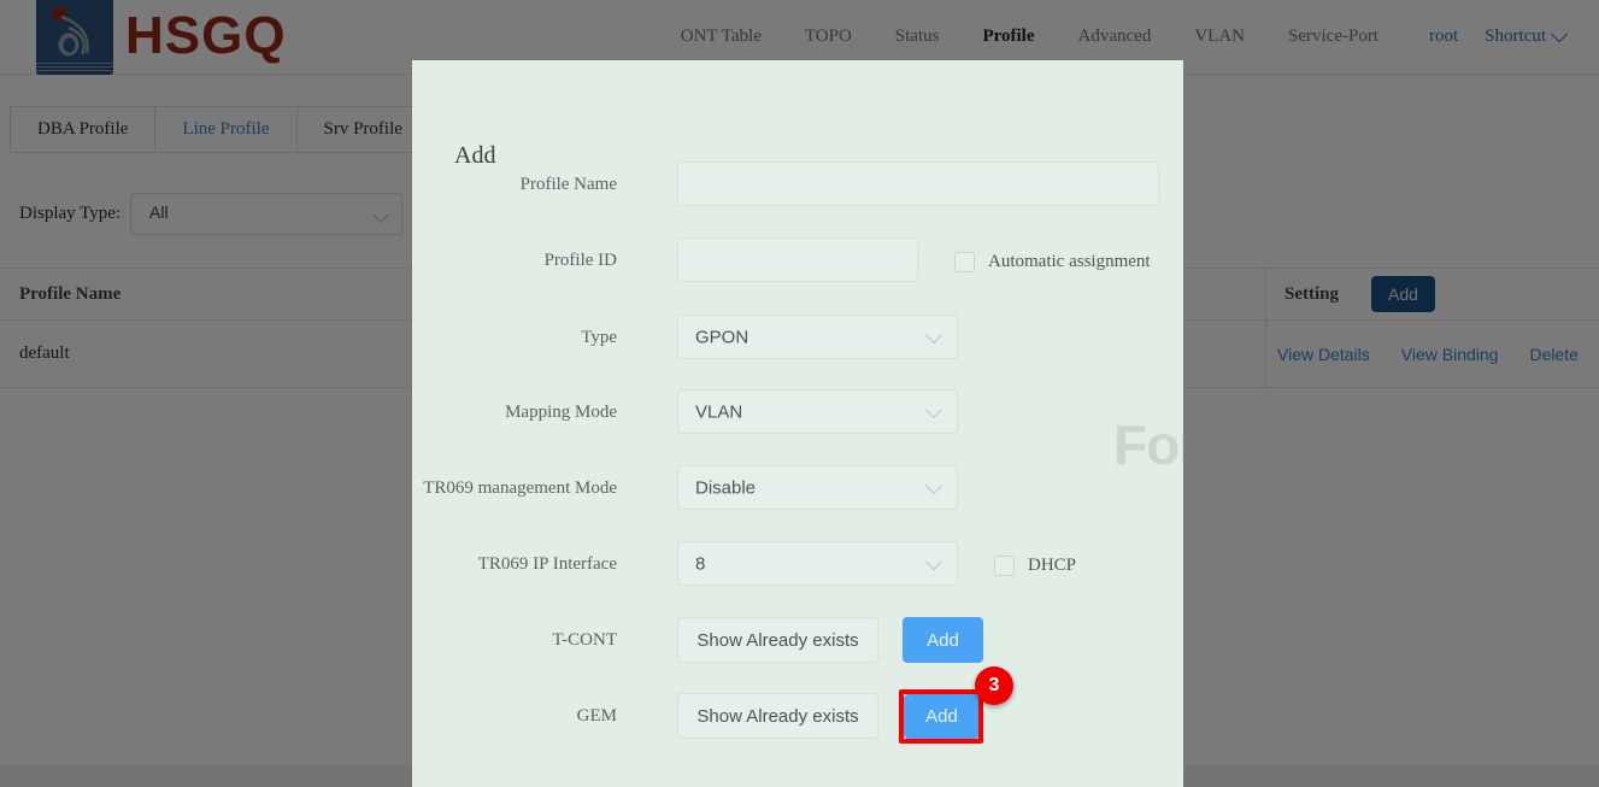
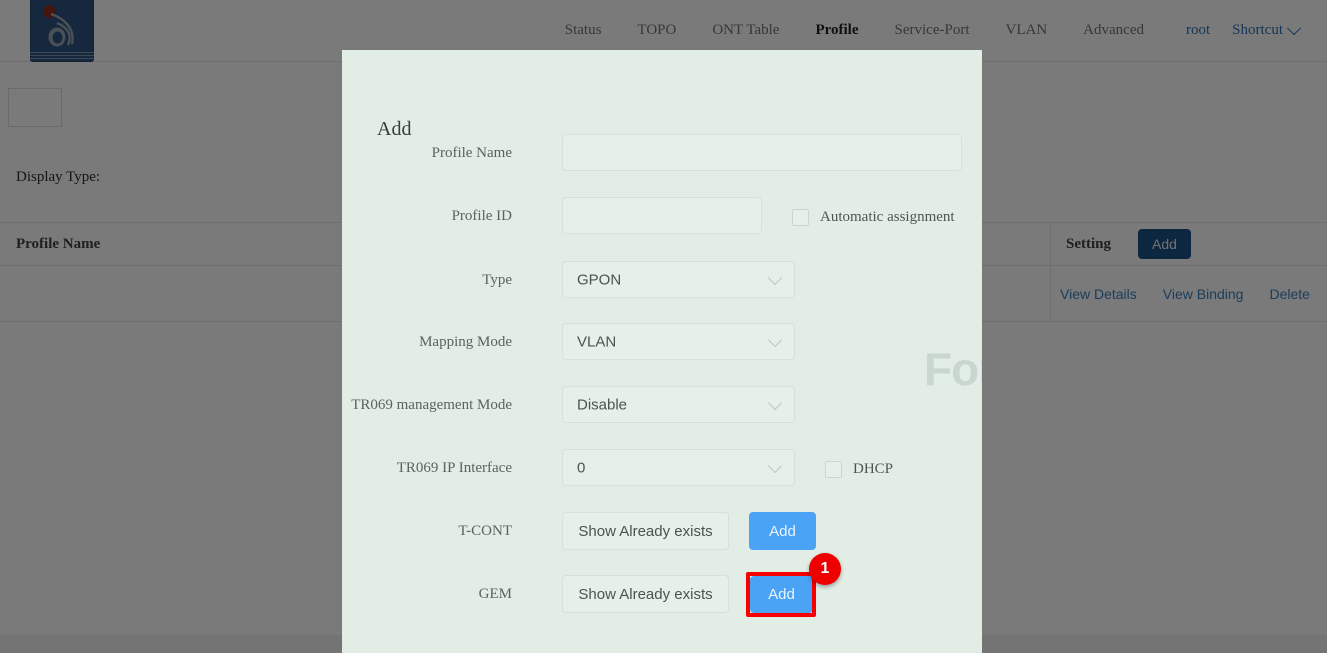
- HSGQ
- ONT Table
+ Status
  TOPO
- Status
+ ONT Table
  Profile
- Advanced
+ Service-Port
  VLAN
- Service-Port
+ Advanced
  root
  Shortcut
- DBA Profile
- Line Profile
- Srv Profile
  Display Type:
- All
  Profile Name
  Setting
- default
  View Details
  View Binding
  Delete
  Add
  Add
  Profile Name
  Profile ID
  Automatic assignment
  Type
  GPON
  Mapping Mode
  VLAN
  TR069 management Mode
  Disable
  TR069 IP Interface
- 8
+ 0
  DHCP
  T-CONT
  Show Already exists
  Add
  GEM
  Show Already exists
  Add
- 3
+ 1
